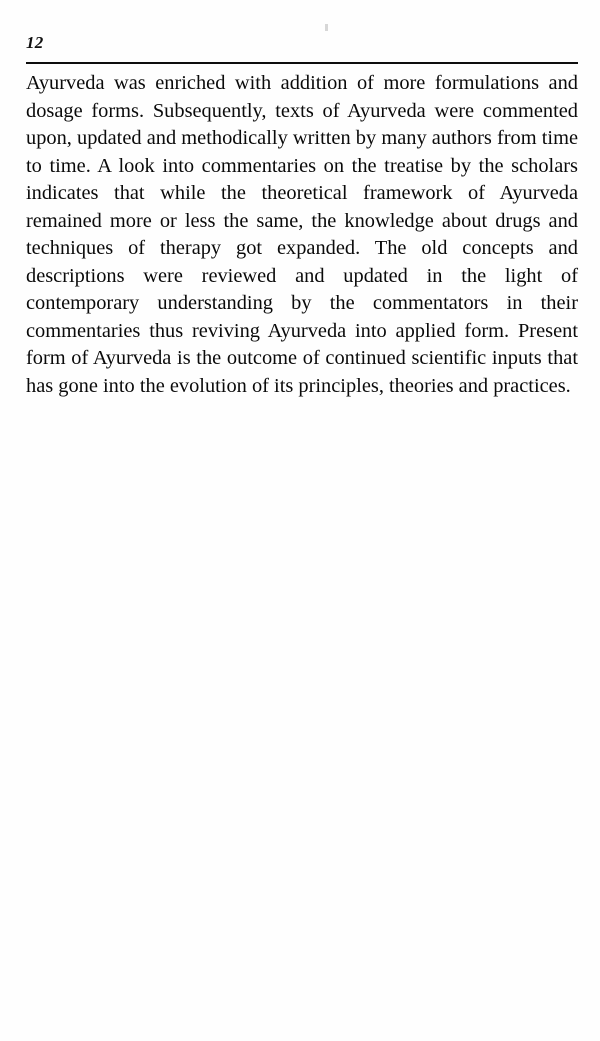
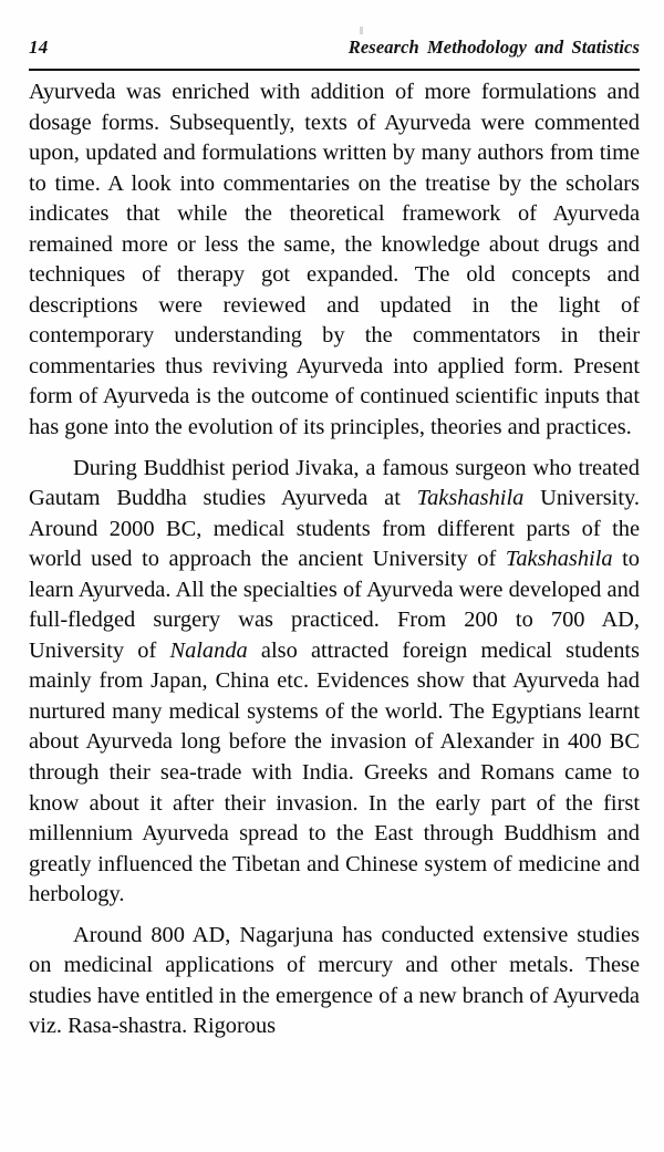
- 12
+ 14
+ Research Methodology and Statistics
- Ayurveda was enriched with addition of more formulations and dosage forms. Subsequently, texts of Ayurveda were commented upon, updated and methodically written by many authors from time to time. A look into commentaries on the treatise by the scholars indicates that while the theoretical framework of Ayurveda remained more or less the same, the knowledge about drugs and techniques of therapy got expanded. The old concepts and descriptions were reviewed and updated in the light of contemporary understanding by the commentators in their commentaries thus reviving Ayurveda into applied form. Present form of Ayurveda is the outcome of continued scientific inputs that has gone into the evolution of its principles, theories and practices.
+ Ayurveda was enriched with addition of more formulations and dosage forms. Subsequently, texts of Ayurveda were commented upon, updated and formulations written by many authors from time to time. A look into commentaries on the treatise by the scholars indicates that while the theoretical framework of Ayurveda remained more or less the same, the knowledge about drugs and techniques of therapy got expanded. The old concepts and descriptions were reviewed and updated in the light of contemporary understanding by the commentators in their commentaries thus reviving Ayurveda into applied form. Present form of Ayurveda is the outcome of continued scientific inputs that has gone into the evolution of its principles, theories and practices.
+ During Buddhist period Jivaka, a famous surgeon who treated Gautam Buddha studies Ayurveda at Takshashila University. Around 2000 BC, medical students from different parts of the world used to approach the ancient University of Takshashila to learn Ayurveda. All the specialties of Ayurveda were developed and full-fledged surgery was practiced. From 200 to 700 AD, University of Nalanda also attracted foreign medical students mainly from Japan, China etc. Evidences show that Ayurveda had nurtured many medical systems of the world. The Egyptians learnt about Ayurveda long before the invasion of Alexander in 400 BC through their sea-trade with India. Greeks and Romans came to know about it after their invasion. In the early part of the first millennium Ayurveda spread to the East through Buddhism and greatly influenced the Tibetan and Chinese system of medicine and herbology.
+ Around 800 AD, Nagarjuna has conducted extensive studies on medicinal applications of mercury and other metals. These studies have entitled in the emergence of a new branch of Ayurveda viz. Rasa-shastra. Rigorous
